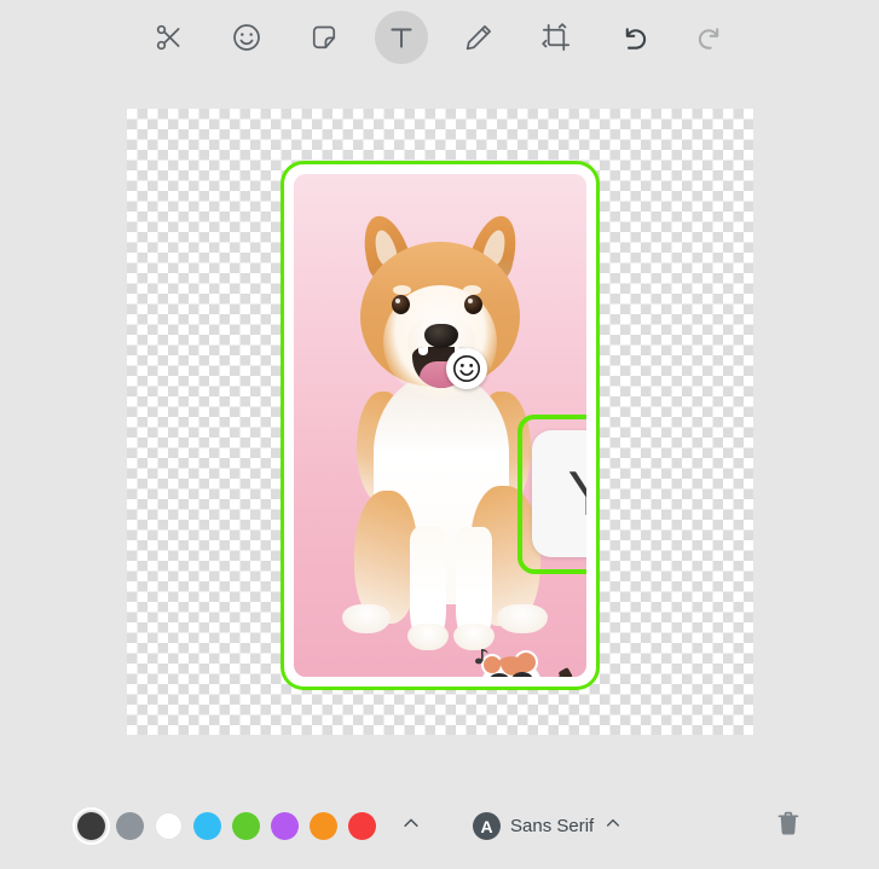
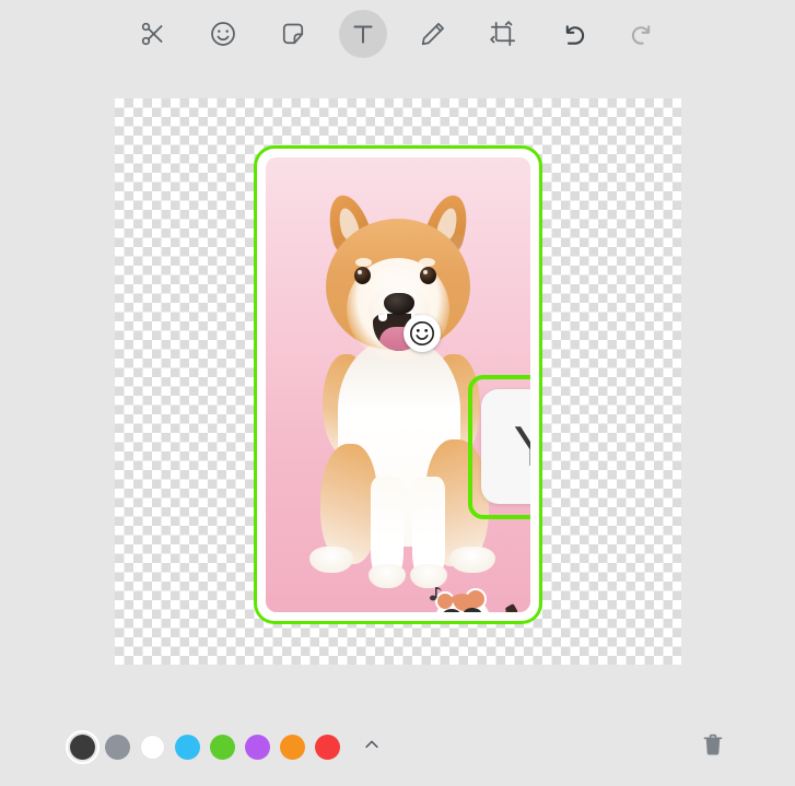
- A
- Sans Serif
